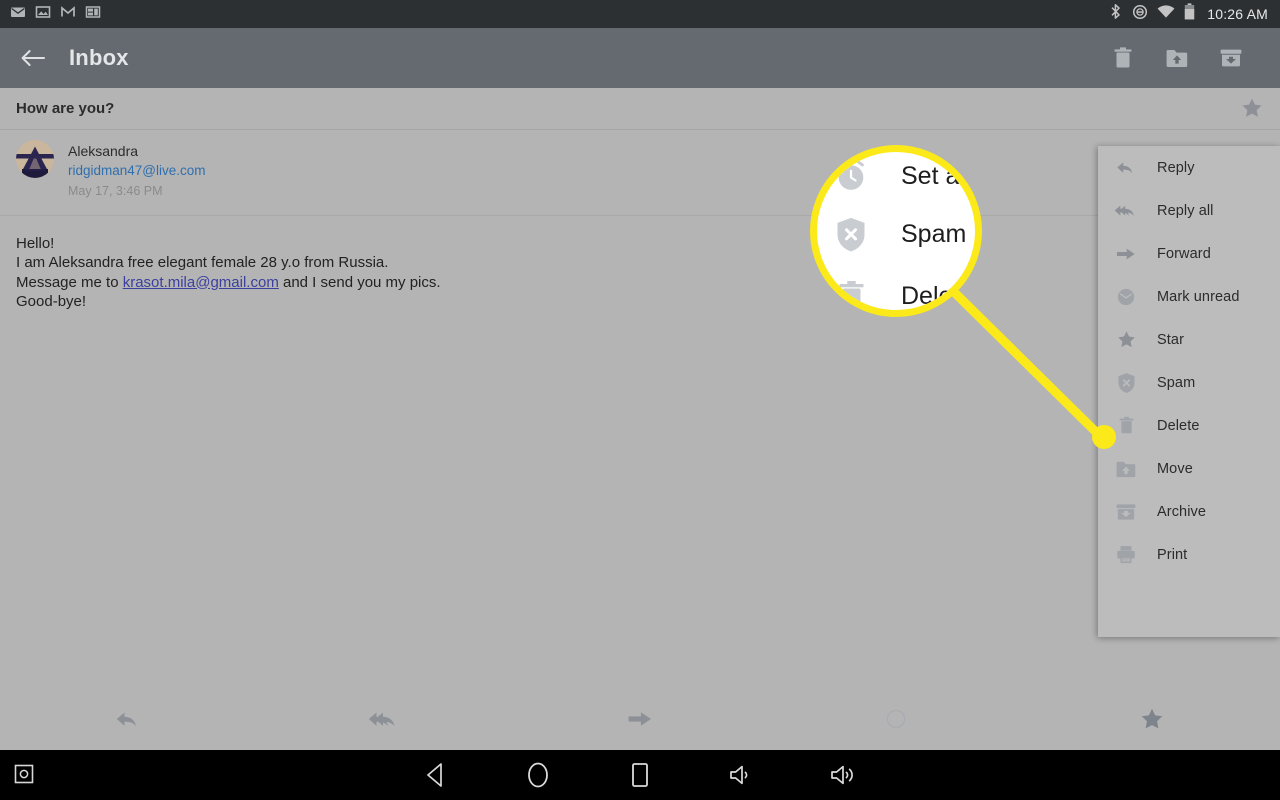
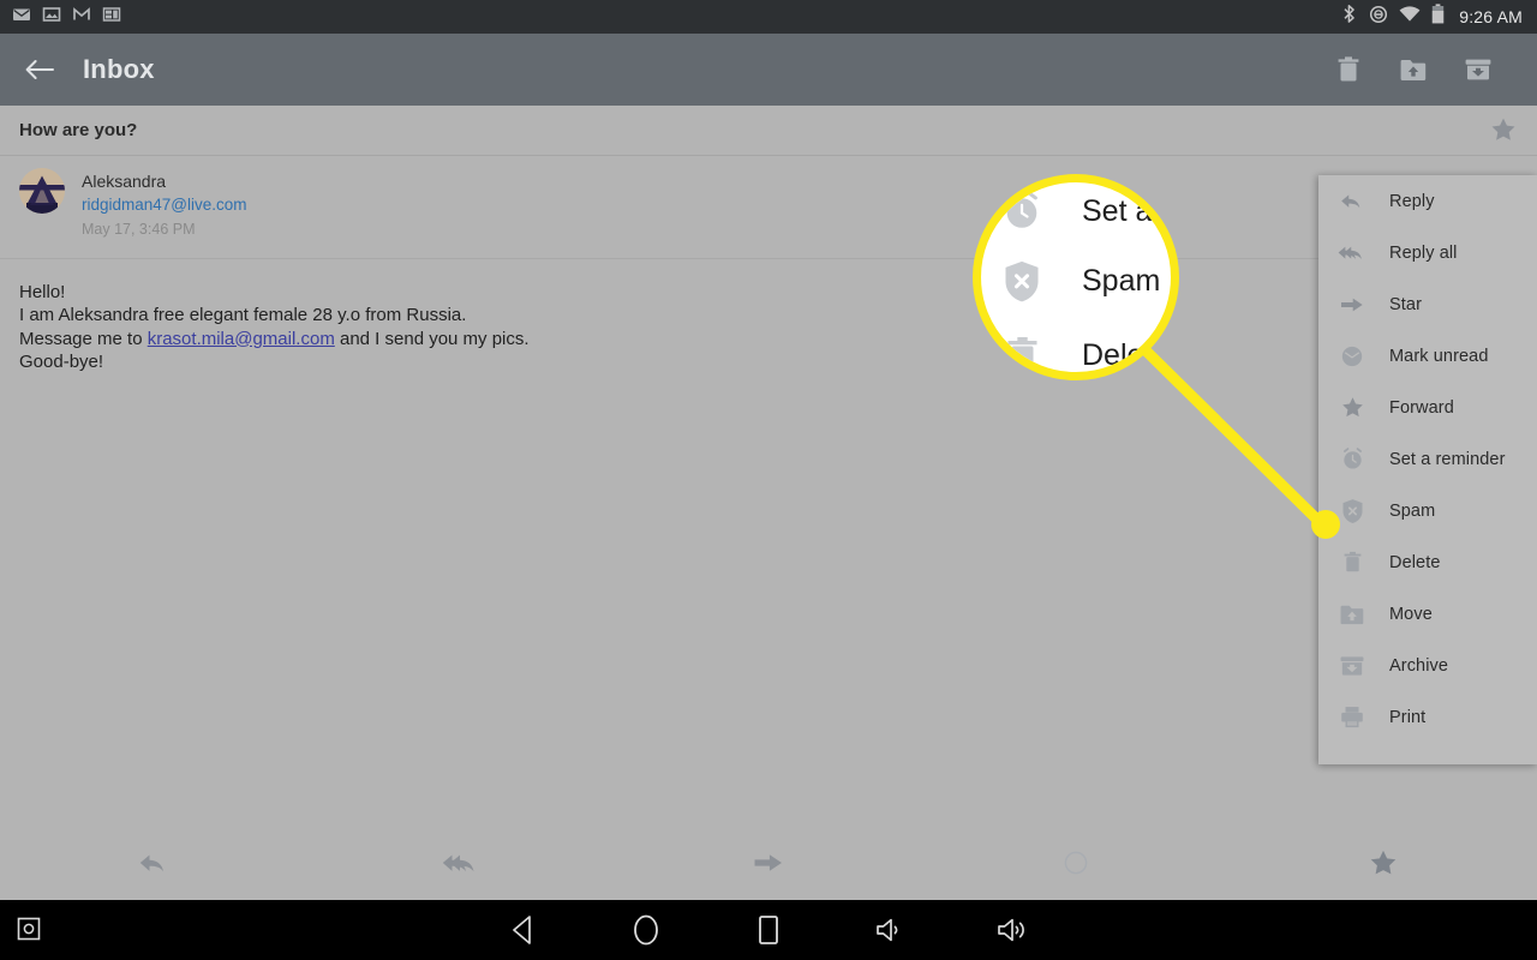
- 10:26 AM
+ 9:26 AM
  Inbox
  How are you?
  Aleksandra
  ridgidman47@live.com
  May 17, 3:46 PM
  Hello!
  I am Aleksandra free elegant female 28 y.o from Russia.
  Message me to krasot.mila@gmail.com and I send you my pics.
  Good-bye!
  Reply
  Reply all
- Forward
+ Star
  Mark unread
- Star
+ Forward
+ Set a reminder
  Spam
  Delete
  Move
  Archive
  Print
  Set a r
  Spam
  Delet
